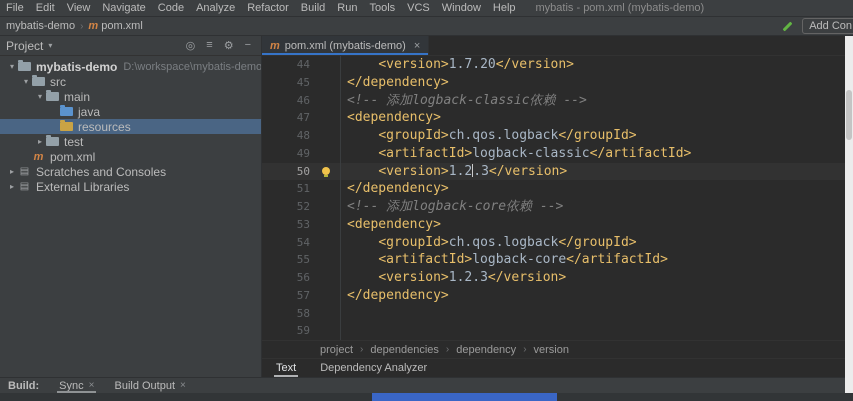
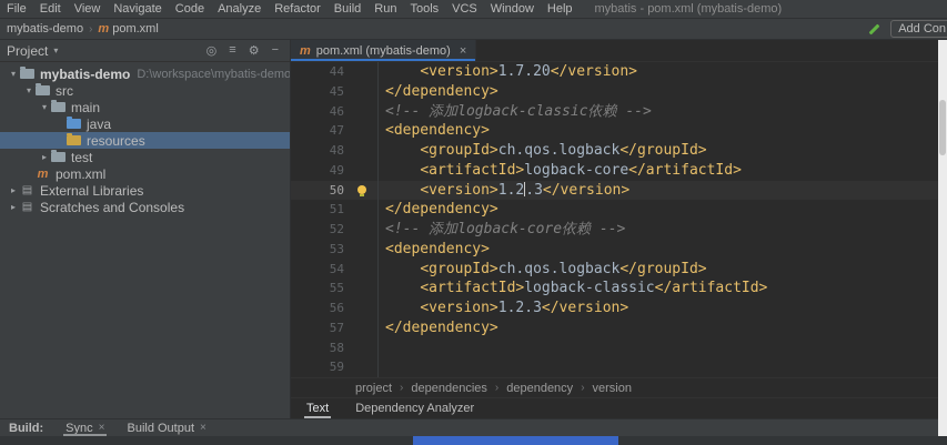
  File
  Edit
  View
  Navigate
  Code
  Analyze
  Refactor
  Build
  Run
  Tools
  VCS
  Window
  Help
  mybatis - pom.xml (mybatis-demo)
  mybatis-demo
  ›
  m
  pom.xml
  Add Con
  Project
  ▾
  ◎
  ≡
  ⚙
  −
  ▾
  mybatis-demo
  D:\workspace\mybatis-demo
  ▾
  src
  ▾
  main
  java
  resources
  ▸
  test
  m
  pom.xml
  ▸
  ▤
- Scratches and Consoles
+ External Libraries
  ▸
  ▤
- External Libraries
+ Scratches and Consoles
  m
  pom.xml (mybatis-demo)
  ×
  44
  <version>1.7.20</version>
  45
  </dependency>
  46
  <!-- 添加logback-classic依赖 -->
  47
  <dependency>
  48
  <groupId>ch.qos.logback</groupId>
  49
- <artifactId>logback-classic</artifactId>
+ <artifactId>logback-core</artifactId>
  50
  <version>1.2.3</version>
  51
  </dependency>
  52
  <!-- 添加logback-core依赖 -->
  53
  <dependency>
  54
  <groupId>ch.qos.logback</groupId>
  55
- <artifactId>logback-core</artifactId>
+ <artifactId>logback-classic</artifactId>
  56
  <version>1.2.3</version>
  57
  </dependency>
  58
  59
  project
  ›
  dependencies
  ›
  dependency
  ›
  version
  Text
  Dependency Analyzer
  Build:
  Sync
  ×
  Build Output
  ×
